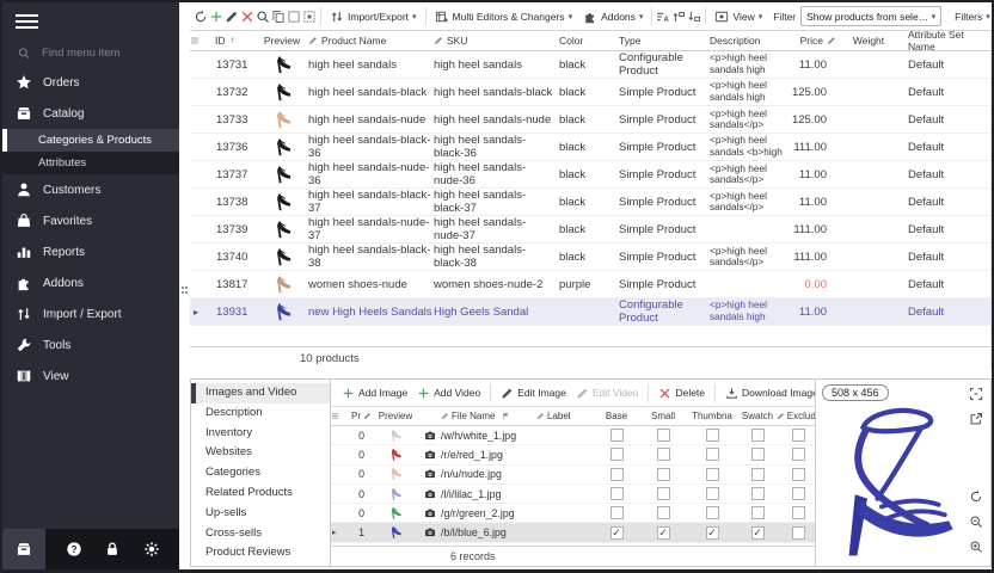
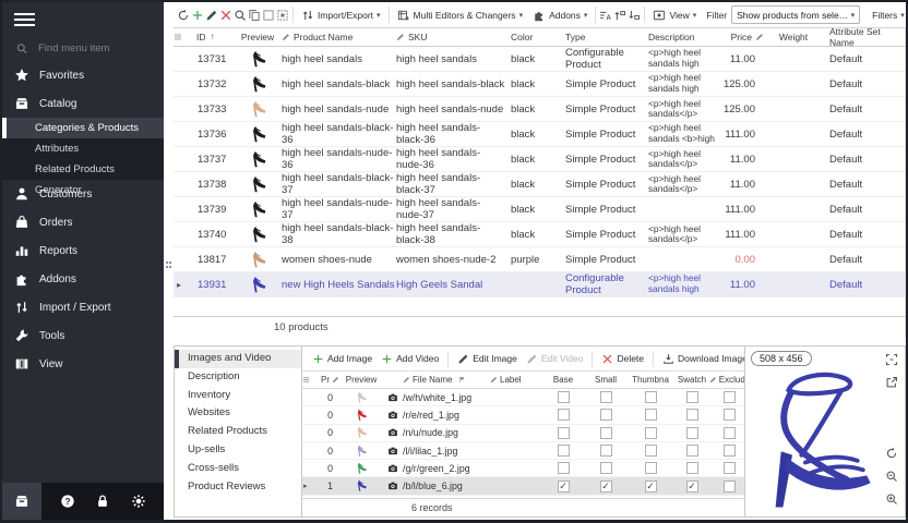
  Find menu item
- Orders
+ Favorites
  Catalog
  Categories & Products
  Attributes
+ Related Products Generator
  Customers
- Favorites
+ Orders
  Reports
  Addons
  Import / Export
  Tools
  View
  Import/Export
  Multi Editors & Changers
  Addons
  View
  Filter
  Filters
  ID
  Preview
  Product Name
  SKU
  Color
  Type
  Description
  Price
  Weight
  Attribute Set Name
  13731
  high heel sandals
  high heel sandals
  black
  Configurable Product
  11.00
  Default
  13732
  high heel sandals-black
  high heel sandals-black
  black
  Simple Product
  125.00
  Default
  13733
  high heel sandals-nude
  high heel sandals-nude
  black
  Simple Product
  <p>high heel sandals</p>
  125.00
  Default
  13736
  high heel sandals-black-36
  high heel sandals-black-36
  black
  Simple Product
  <p>high heel sandals <b>high
  111.00
  Default
  13737
  high heel sandals-nude-36
  high heel sandals-nude-36
  black
  Simple Product
  <p>high heel sandals</p>
  11.00
  Default
  13738
  high heel sandals-black-37
  high heel sandals-black-37
  black
  Simple Product
  <p>high heel sandals</p>
  11.00
  Default
  13739
  high heel sandals-nude-37
  high heel sandals-nude-37
  black
  Simple Product
  111.00
  Default
  13740
  high heel sandals-black-38
  high heel sandals-black-38
  black
  Simple Product
  <p>high heel sandals</p>
  111.00
  Default
  13817
  women shoes-nude
  women shoes-nude-2
  purple
  Simple Product
  0.00
  Default
  ▸
  13931
  new High Heels Sandals
  High Geels Sandal
  Configurable Product
  11.00
  Default
  10 products
  Images and Video
  Description
  Inventory
  Websites
- Categories
  Related Products
  Up-sells
  Cross-sells
  Product Reviews
  Add Image
  Add Video
  Edit Image
  Edit Video
  Delete
  Download Imag
  Pr
  Preview
  File Name
  Label
  Base
  Small
  Thumbna
  Swatch
  Exclud
  0
  /w/h/white_1.jpg
  0
  /r/e/red_1.jpg
  0
  /n/u/nude.jpg
  0
  /l/i/lilac_1.jpg
  0
  /g/r/green_2.jpg
  1
  /b/l/blue_6.jpg
  6 records
  508 x 456
